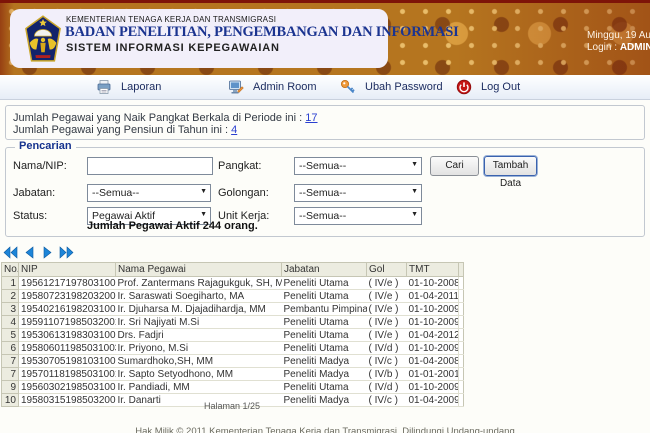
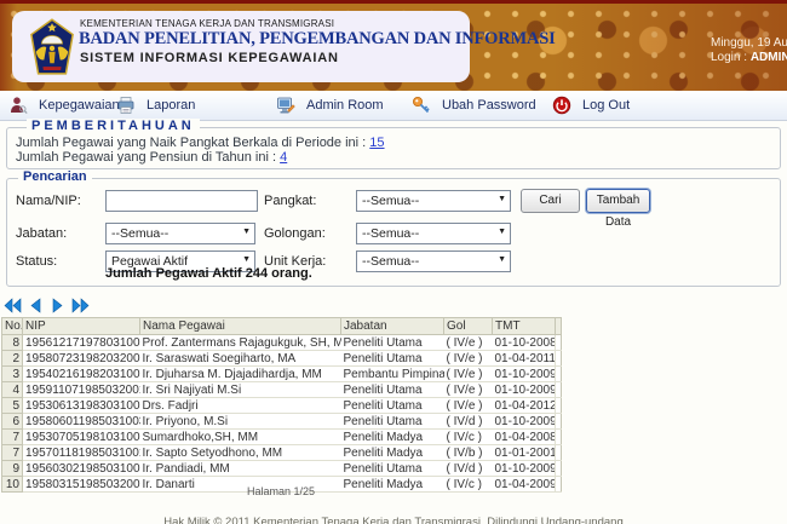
  KEMENTERIAN TENAGA KERJA DAN TRANSMIGRASI
  BADAN PENELITIAN, PENGEMBANGAN DAN INFORMASI
  SISTEM INFORMASI KEPEGAWAIAN
  Login : ADMIN
+ Kepegawaian
  Laporan
  Admin Room
  Ubah Password
  Log Out
+ PEMBERITAHUAN
- Jumlah Pegawai yang Naik Pangkat Berkala di Periode ini : 17
+ Jumlah Pegawai yang Naik Pangkat Berkala di Periode ini : 15
  Jumlah Pegawai yang Pensiun di Tahun ini : 4
  Pencarian
  Nama/NIP:
  Pangkat:
  --Semua--
  Cari
  Tambah Data
  Jabatan:
  --Semua--
  Golongan:
  --Semua--
  Status:
  Pegawai Aktif
  Unit Kerja:
  --Semua--
  Jumlah Pegawai Aktif 244 orang.
  No	NIP	Nama Pegawai	Jabatan	Gol	TMT
- 1	19561217197803100	Prof. Zantermans Rajagukguk, SH, M	Peneliti Utama	( IV/e )	01-10-2008
+ 8	19561217197803100	Prof. Zantermans Rajagukguk, SH, M	Peneliti Utama	( IV/e )	01-10-2008
  2	19580723198203200	Ir. Saraswati Soegiharto, MA	Peneliti Utama	( IV/e )	01-04-2011
  3	19540216198203100	Ir. Djuharsa M. Djajadihardja, MM	Pembantu Pimpina	( IV/e )	01-10-2009
  4	19591107198503200	Ir. Sri Najiyati M.Si	Peneliti Utama	( IV/e )	01-10-2009
  5	19530613198303100	Drs. Fadjri	Peneliti Utama	( IV/e )	01-04-2012
  6	19580601198503100	Ir. Priyono, M.Si	Peneliti Utama	( IV/d )	01-10-2009
  7	19530705198103100	Sumardhoko,SH, MM	Peneliti Madya	( IV/c )	01-04-2008
  7	19570118198503100	Ir. Sapto Setyodhono, MM	Peneliti Madya	( IV/b )	01-01-2001
  9	19560302198503100	Ir. Pandiadi, MM	Peneliti Utama	( IV/d )	01-10-2009
  10	19580315198503200	Ir. Danarti	Peneliti Madya	( IV/c )	01-04-2009
  Halaman 1/25
  Hak Milik © 2011 Kementerian Tenaga Kerja dan Transmigrasi. Dilindungi Undang-undang
